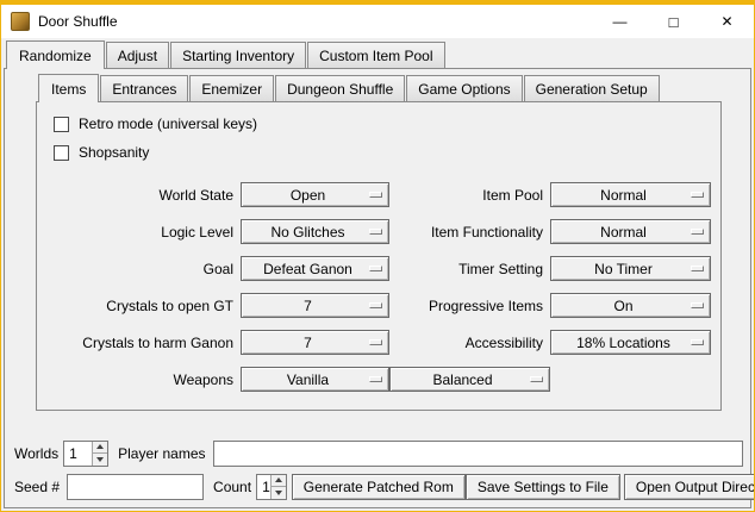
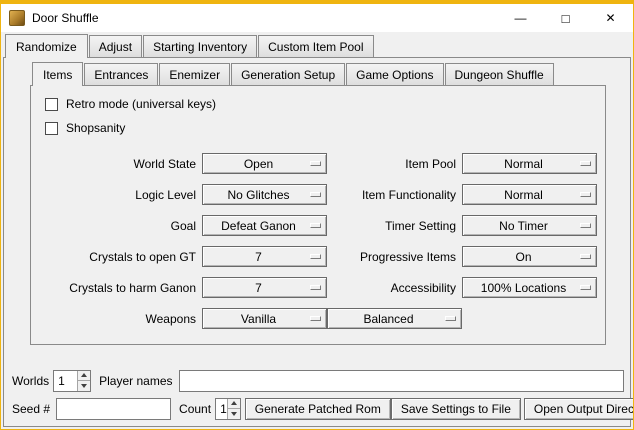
  Door Shuffle
  —
  □
  ✕
  Randomize
  Adjust
  Starting Inventory
  Custom Item Pool
  Items
  Entrances
  Enemizer
- Dungeon Shuffle
+ Generation Setup
  Game Options
- Generation Setup
+ Dungeon Shuffle
  Retro mode (universal keys)
  Shopsanity
  World State
  Open
  Item Pool
  Normal
  Logic Level
  No Glitches
  Item Functionality
  Normal
  Goal
  Defeat Ganon
  Timer Setting
  No Timer
  Crystals to open GT
  7
  Progressive Items
  On
  Crystals to harm Ganon
  7
  Accessibility
- 18% Locations
+ 100% Locations
  Weapons
  Vanilla
  Balanced
  Worlds
  1
  Player names
  Seed #
  Count
  1
  Generate Patched Rom
  Save Settings to File
  Open Output Direc
